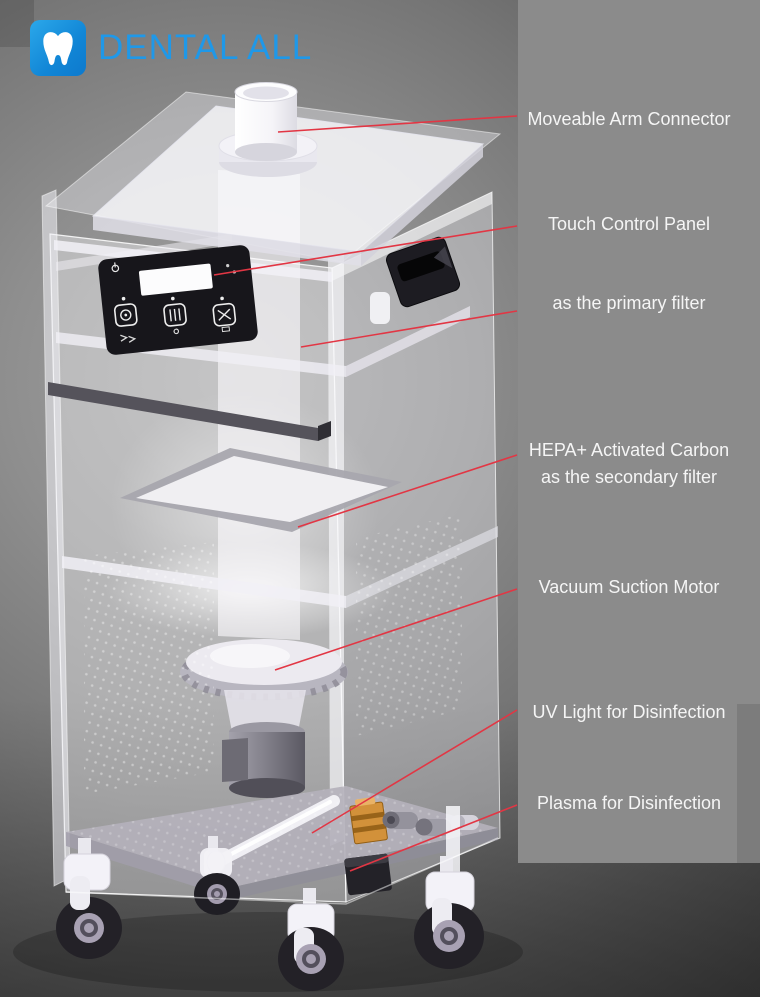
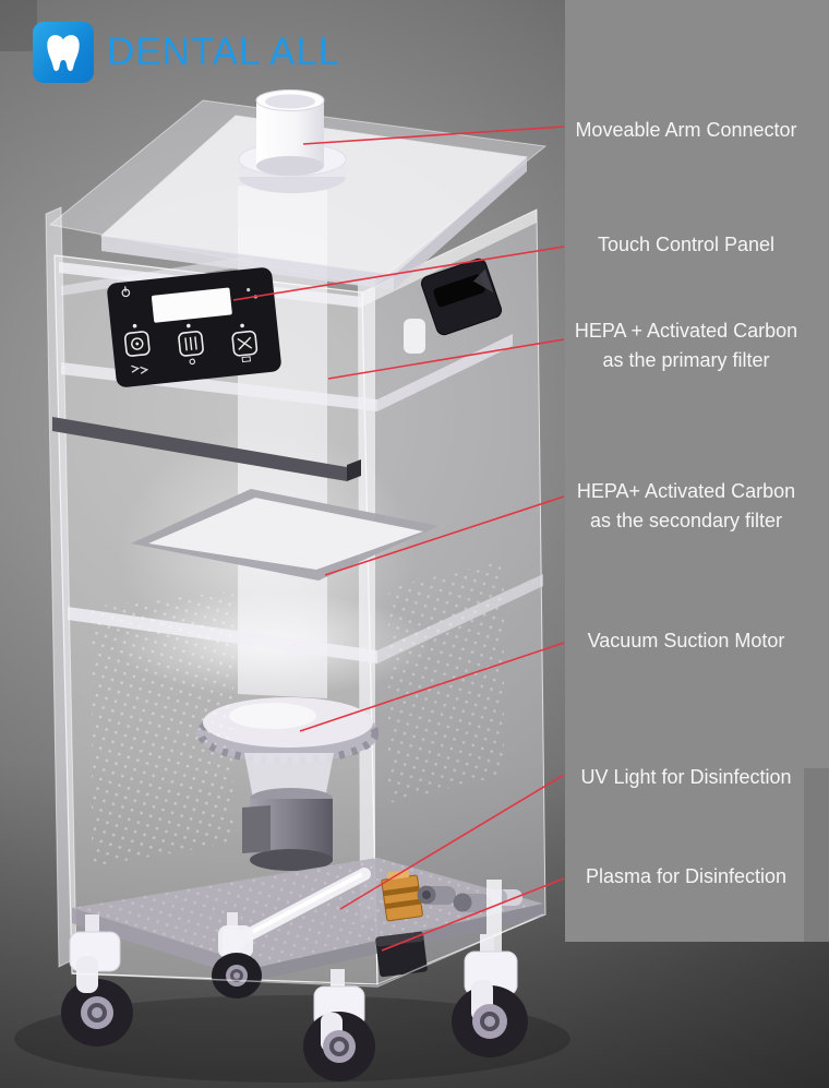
  DENTAL ALL
  Moveable Arm Connector
  Touch Control Panel
+ HEPA + Activated Carbon
  as the primary filter
  HEPA+ Activated Carbon
  as the secondary filter
  Vacuum Suction Motor
  UV Light for Disinfection
  Plasma for Disinfection
